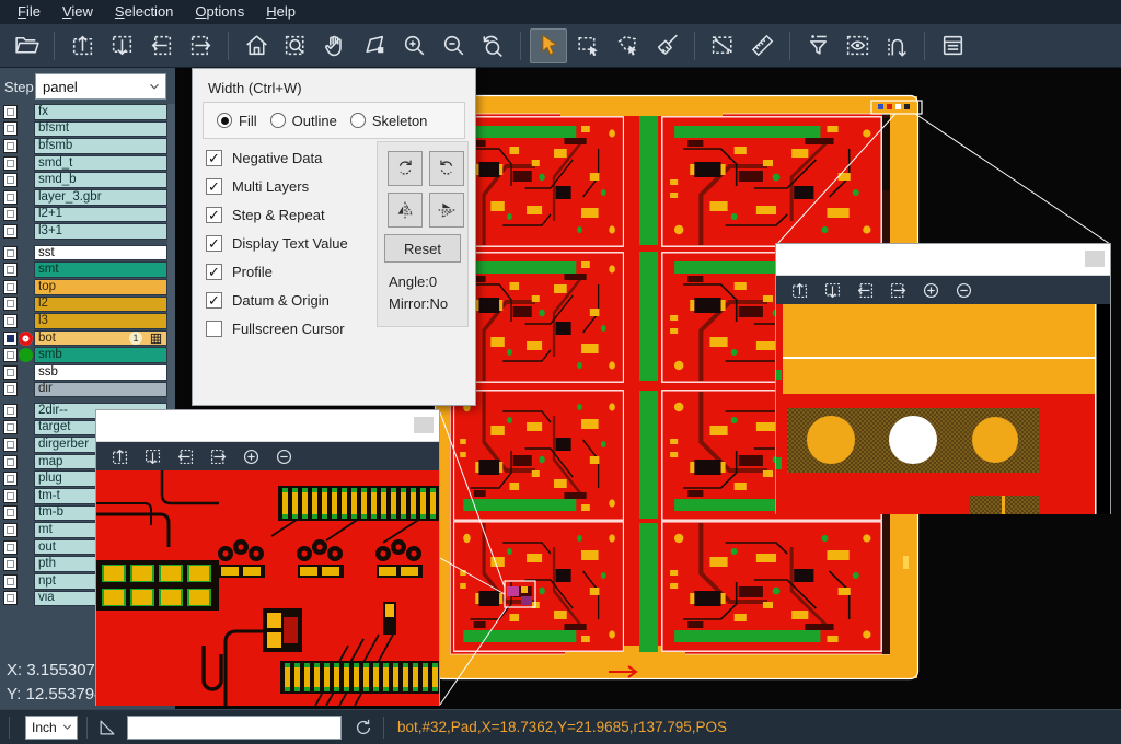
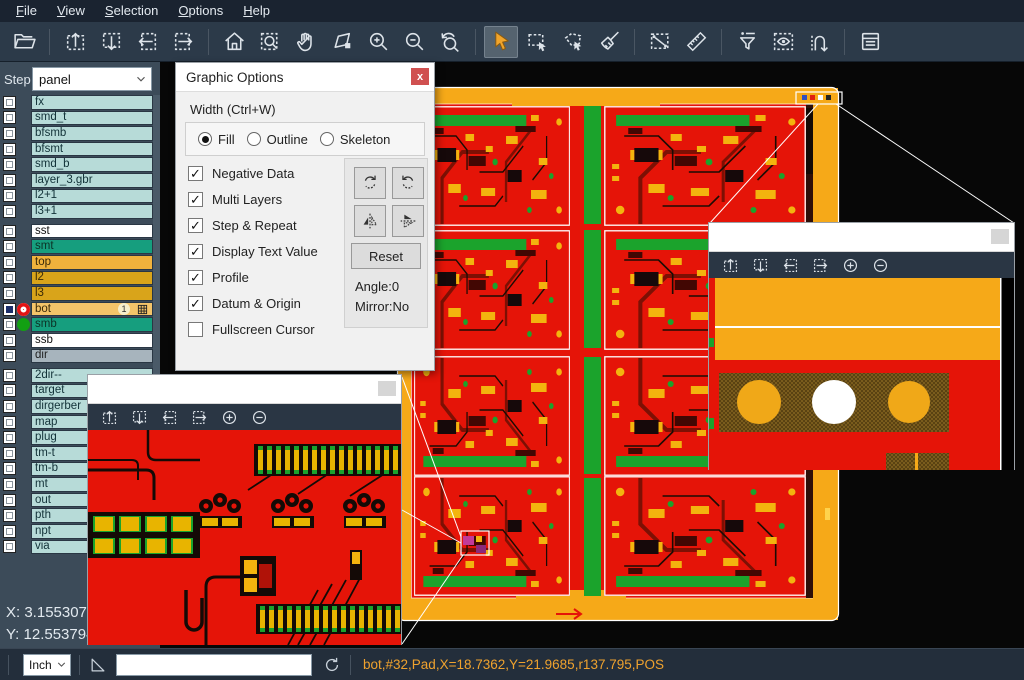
  File
  View
  Selection
  Options
  Help
  Step
  panel
  fx
- bfsmt
+ smd_t
  bfsmb
- smd_t
+ bfsmt
  smd_b
  layer_3.gbr
  l2+1
  l3+1
  sst
  smt
  top
  l2
  l3
  bot
  1
  smb
  ssb
  dir
  2dir--
  target
  dirgerber
  map
  plug
  tm-t
  tm-b
  mt
  out
  pth
  npt
  via
  X: 3.155307
  Y: 12.55379
+ Graphic Options
+ x
  Width (Ctrl+W)
  Fill
  Outline
  Skeleton
  ✓
  Negative Data
  ✓
  Multi Layers
  ✓
  Step & Repeat
  ✓
  Display Text Value
  ✓
  Profile
  ✓
  Datum & Origin
  Fullscreen Cursor
  Reset
  Angle:0
  Mirror:No
  Inch
  bot,#32,Pad,X=18.7362,Y=21.9685,r137.795,POS
